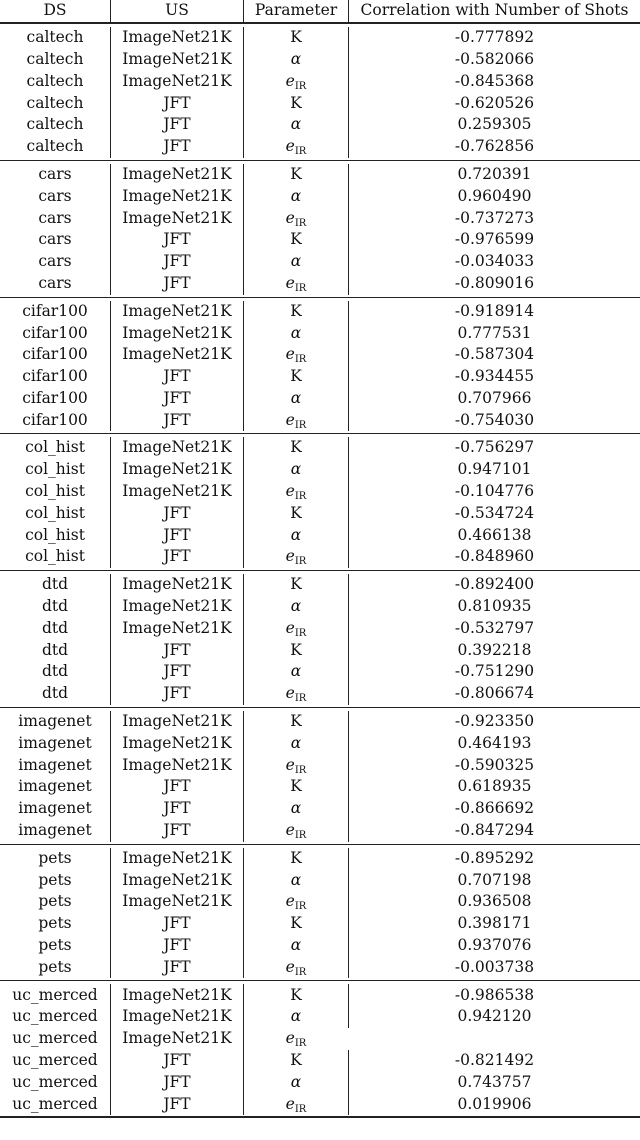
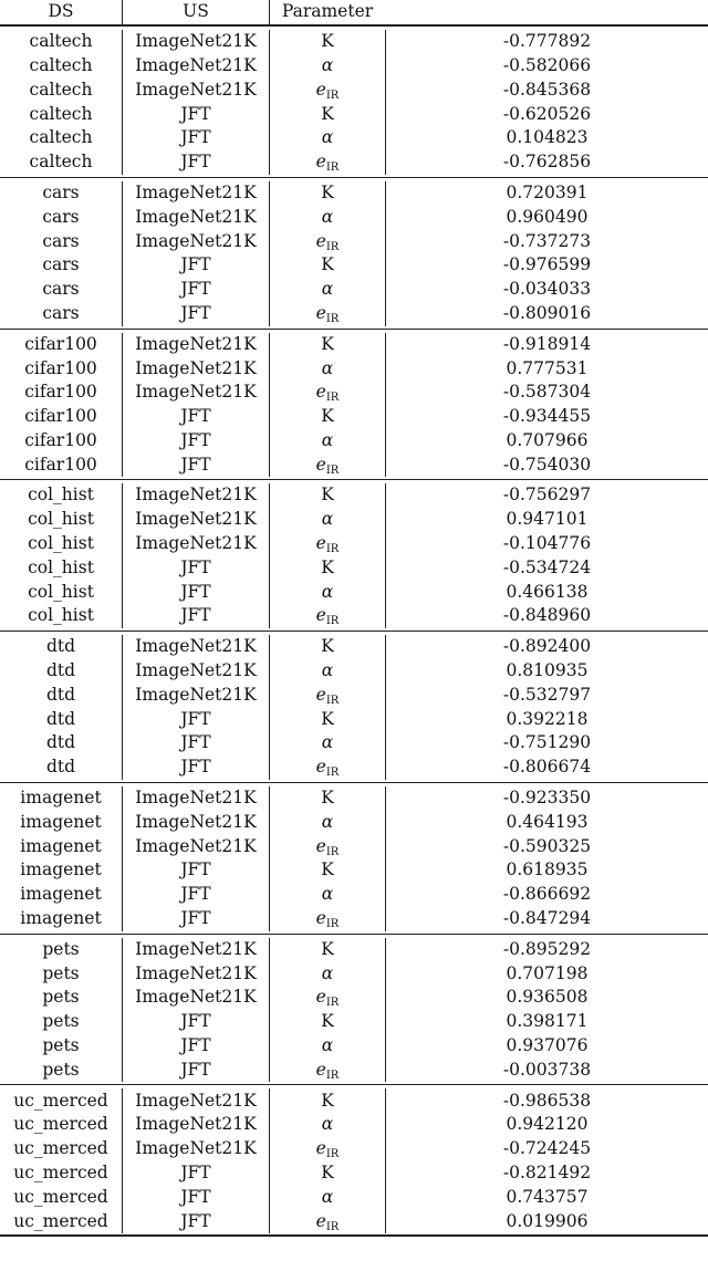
  DS
  US
  Parameter
- Correlation with Number of Shots
  caltech
  ImageNet21K
  K
  -0.777892
  caltech
  ImageNet21K
  α
  -0.582066
  caltech
  ImageNet21K
  eIR
  -0.845368
  caltech
  JFT
  K
  -0.620526
  caltech
  JFT
  α
- 0.259305
+ 0.104823
  caltech
  JFT
  eIR
  -0.762856
  cars
  ImageNet21K
  K
  0.720391
  cars
  ImageNet21K
  α
  0.960490
  cars
  ImageNet21K
  eIR
  -0.737273
  cars
  JFT
  K
  -0.976599
  cars
  JFT
  α
  -0.034033
  cars
  JFT
  eIR
  -0.809016
  cifar100
  ImageNet21K
  K
  -0.918914
  cifar100
  ImageNet21K
  α
  0.777531
  cifar100
  ImageNet21K
  eIR
  -0.587304
  cifar100
  JFT
  K
  -0.934455
  cifar100
  JFT
  α
  0.707966
  cifar100
  JFT
  eIR
  -0.754030
  col_hist
  ImageNet21K
  K
  -0.756297
  col_hist
  ImageNet21K
  α
  0.947101
  col_hist
  ImageNet21K
  eIR
  -0.104776
  col_hist
  JFT
  K
  -0.534724
  col_hist
  JFT
  α
  0.466138
  col_hist
  JFT
  eIR
  -0.848960
  dtd
  ImageNet21K
  K
  -0.892400
  dtd
  ImageNet21K
  α
  0.810935
  dtd
  ImageNet21K
  eIR
  -0.532797
  dtd
  JFT
  K
  0.392218
  dtd
  JFT
  α
  -0.751290
  dtd
  JFT
  eIR
  -0.806674
  imagenet
  ImageNet21K
  K
  -0.923350
  imagenet
  ImageNet21K
  α
  0.464193
  imagenet
  ImageNet21K
  eIR
  -0.590325
  imagenet
  JFT
  K
  0.618935
  imagenet
  JFT
  α
  -0.866692
  imagenet
  JFT
  eIR
  -0.847294
  pets
  ImageNet21K
  K
  -0.895292
  pets
  ImageNet21K
  α
  0.707198
  pets
  ImageNet21K
  eIR
  0.936508
  pets
  JFT
  K
  0.398171
  pets
  JFT
  α
  0.937076
  pets
  JFT
  eIR
  -0.003738
  uc_merced
  ImageNet21K
  K
  -0.986538
  uc_merced
  ImageNet21K
  α
  0.942120
  uc_merced
  ImageNet21K
  eIR
+ -0.724245
  uc_merced
  JFT
  K
  -0.821492
  uc_merced
  JFT
  α
  0.743757
  uc_merced
  JFT
  eIR
  0.019906
